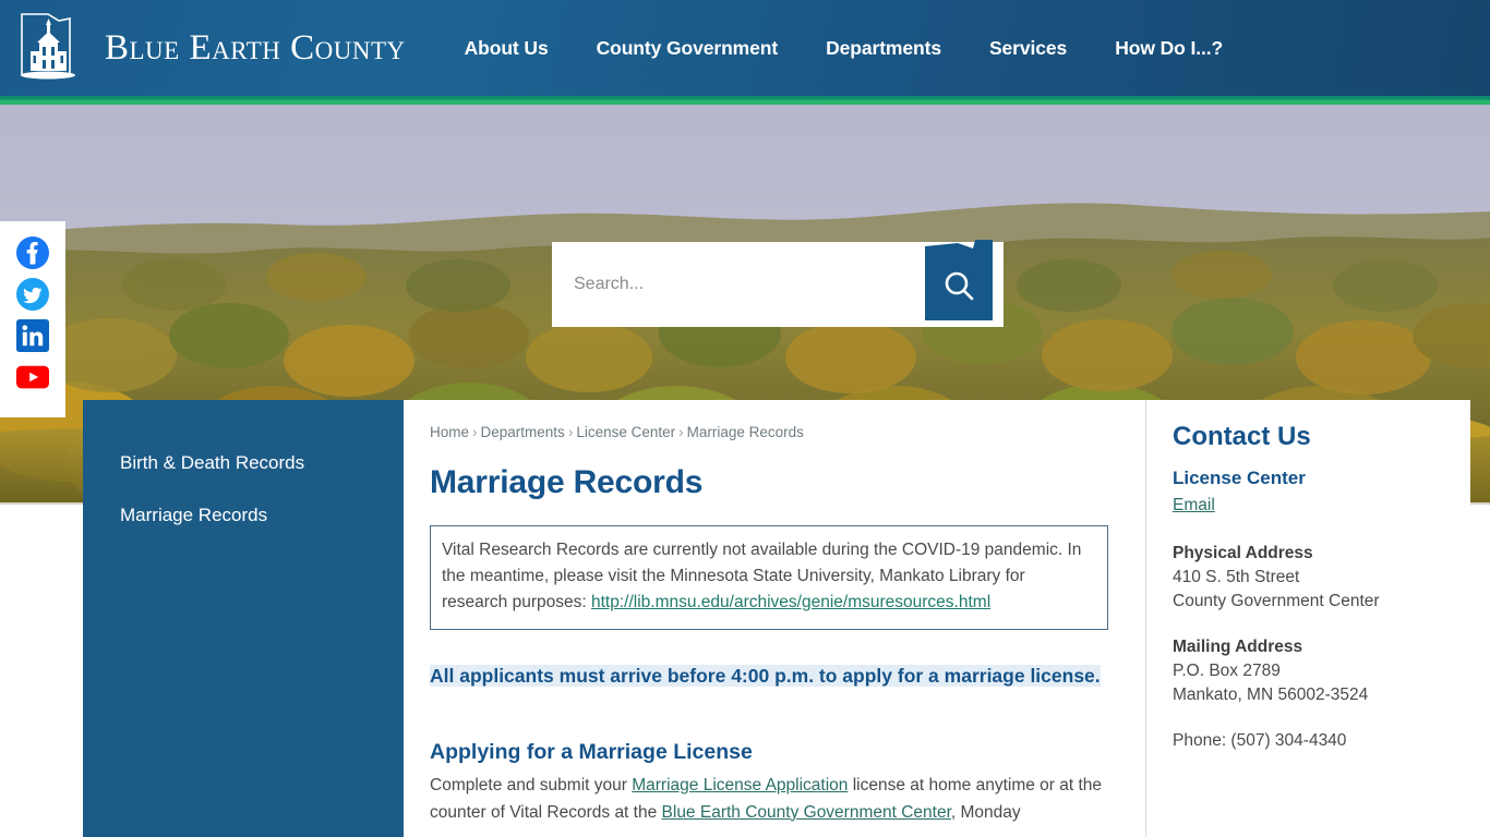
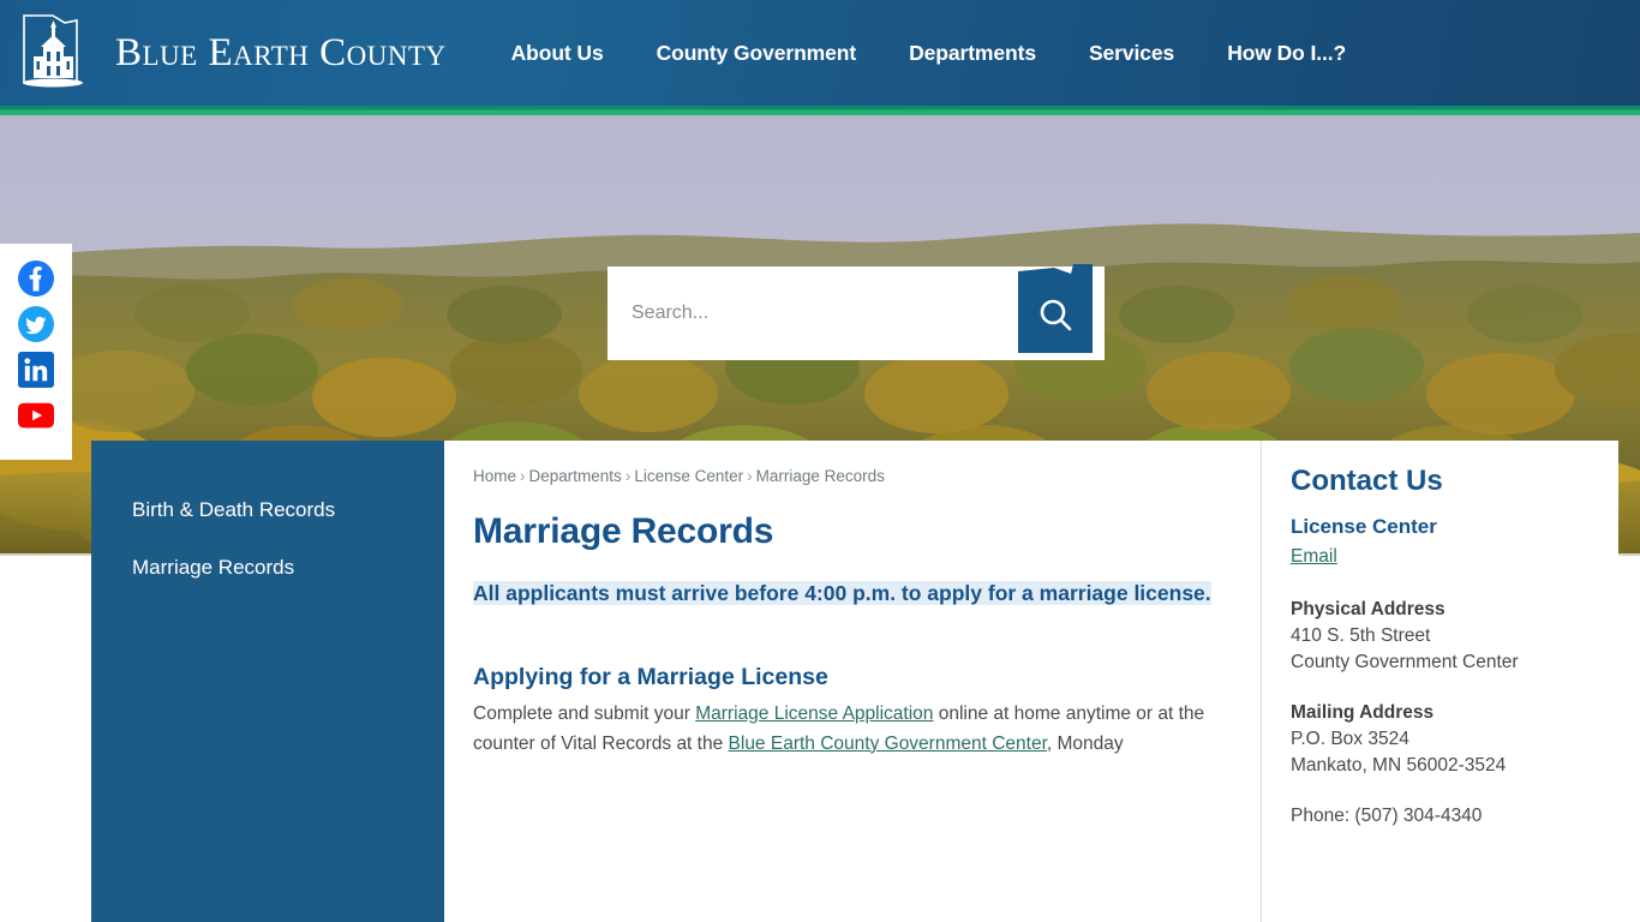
  Blue Earth County
  About Us
  County Government
  Departments
  Services
  How Do I...?
  Search...
  Birth & Death Records
  Marriage Records
  Home › Departments › License Center › Marriage Records
  Marriage Records
- Vital Research Records are currently not available during the COVID-19 pandemic. In the meantime, please visit the Minnesota State University, Mankato Library for research purposes: http://lib.mnsu.edu/archives/genie/msuresources.html
  All applicants must arrive before 4:00 p.m. to apply for a marriage license.
  Applying for a Marriage License
- Complete and submit your Marriage License Application license at home anytime or at the counter of Vital Records at the Blue Earth County Government Center, Monday
+ Complete and submit your Marriage License Application online at home anytime or at the counter of Vital Records at the Blue Earth County Government Center, Monday
  Contact Us
  License Center
  Email
  Physical Address
  410 S. 5th Street
  County Government Center
  Mailing Address
- P.O. Box 2789
+ P.O. Box 3524
  Mankato, MN 56002-3524
  Phone: (507) 304-4340
